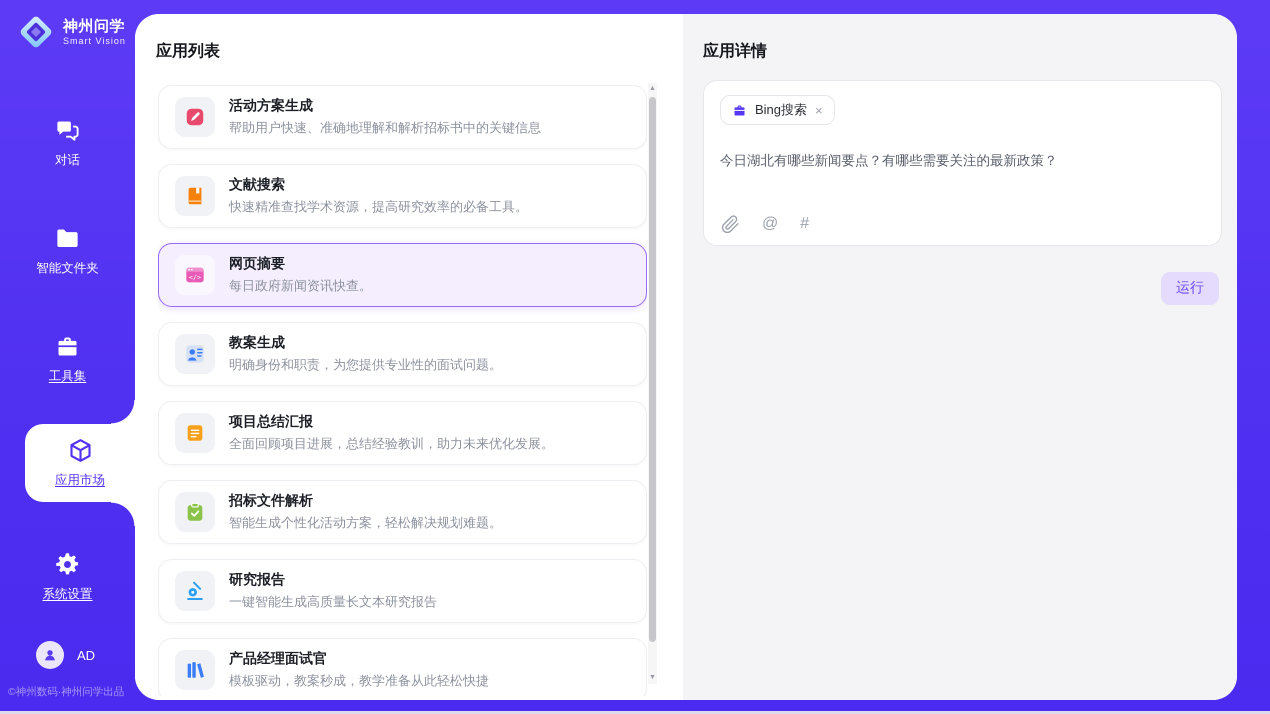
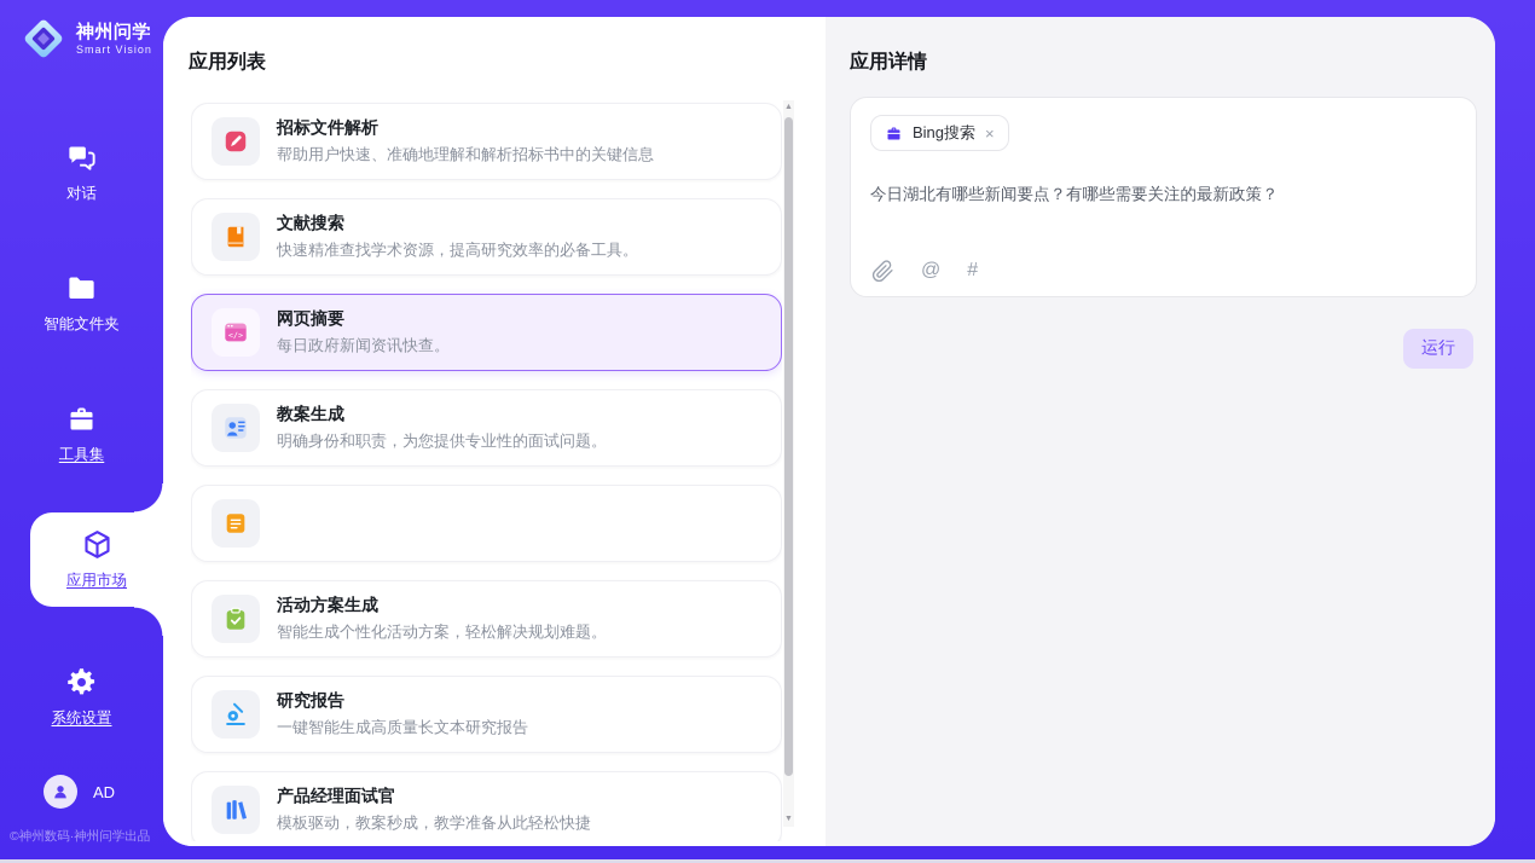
  神州问学
  Smart Vision
  对话
  智能文件夹
  工具集
  应用市场
  系统设置
  AD
  ©神州数码·神州问学出品
  应用列表
- 活动方案生成
+ 招标文件解析
  帮助用户快速、准确地理解和解析招标书中的关键信息
  文献搜索
  快速精准查找学术资源，提高研究效率的必备工具。
  </>
  网页摘要
  每日政府新闻资讯快查。
  教案生成
  明确身份和职责，为您提供专业性的面试问题。
- 项目总结汇报
- 全面回顾项目进展，总结经验教训，助力未来优化发展。
- 招标文件解析
+ 活动方案生成
  智能生成个性化活动方案，轻松解决规划难题。
  研究报告
  一键智能生成高质量长文本研究报告
  产品经理面试官
  模板驱动，教案秒成，教学准备从此轻松快捷
  应用详情
  Bing搜索
  ×
  今日湖北有哪些新闻要点？有哪些需要关注的最新政策？
  @
  #
  运行
